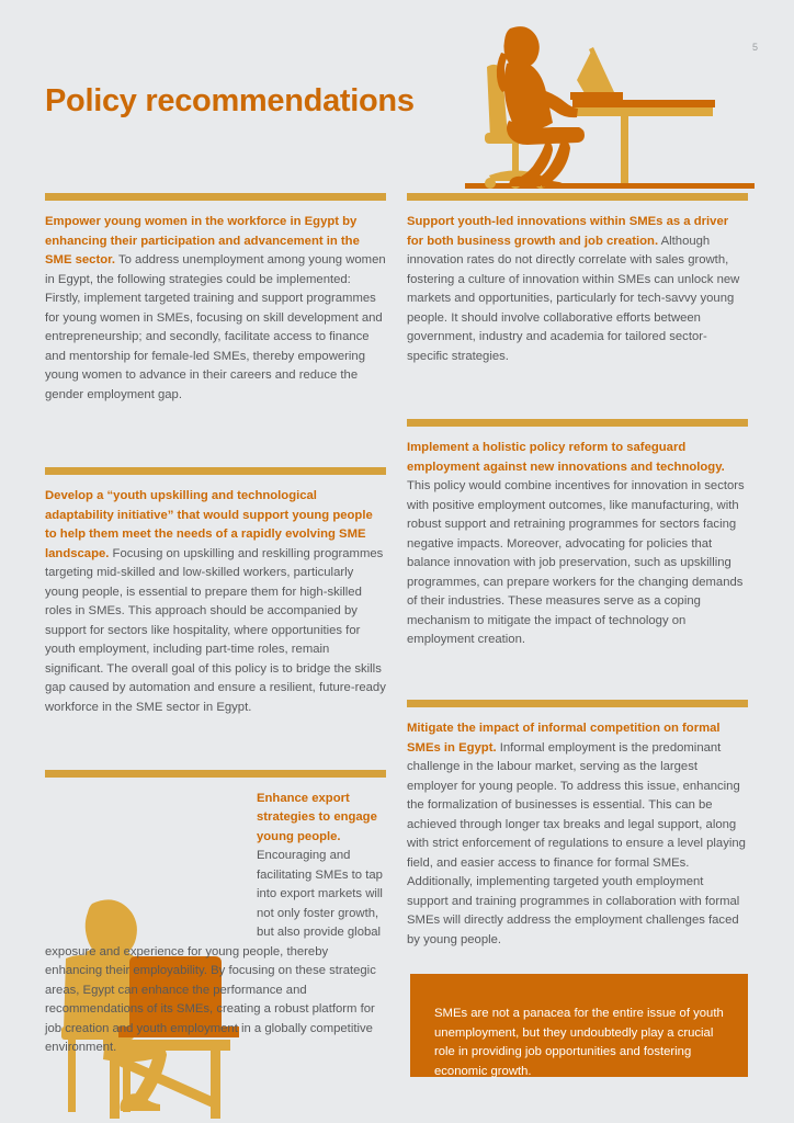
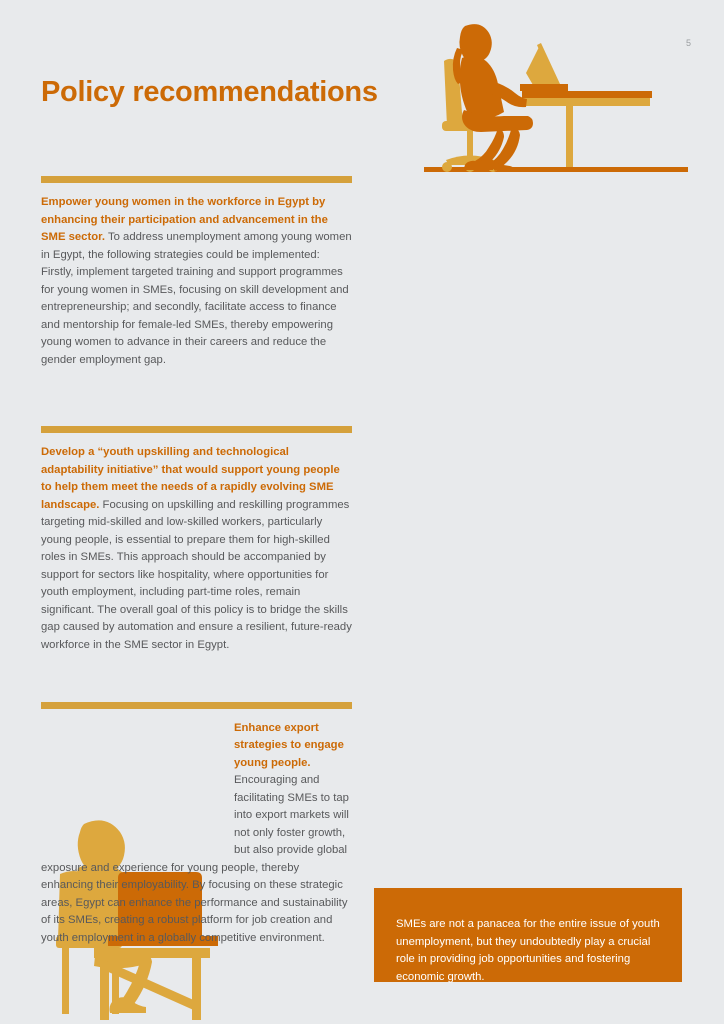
  5
  Policy recommendations
  Empower young women in the workforce in Egypt by enhancing their participation and advancement in the SME sector. To address unemployment among young women in Egypt, the following strategies could be implemented: Firstly, implement targeted training and support programmes for young women in SMEs, focusing on skill development and entrepreneurship; and secondly, facilitate access to finance and mentorship for female-led SMEs, thereby empowering young women to advance in their careers and reduce the gender employment gap.
  Develop a “youth upskilling and technological adaptability initiative” that would support young people to help them meet the needs of a rapidly evolving SME landscape. Focusing on upskilling and reskilling programmes targeting mid-skilled and low-skilled workers, particularly young people, is essential to prepare them for high-skilled roles in SMEs. This approach should be accompanied by support for sectors like hospitality, where opportunities for youth employment, including part-time roles, remain significant. The overall goal of this policy is to bridge the skills gap caused by automation and ensure a resilient, future-ready workforce in the SME sector in Egypt.
- Enhance export strategies to engage young people. Encouraging and facilitating SMEs to tap into export markets will not only foster growth, but also provide global exposure and experience for young people, thereby enhancing their employability. By focusing on these strategic areas, Egypt can enhance the performance and recommendations of its SMEs, creating a robust platform for job creation and youth employment in a globally competitive environment.
+ Enhance export strategies to engage young people. Encouraging and facilitating SMEs to tap into export markets will not only foster growth, but also provide global exposure and experience for young people, thereby enhancing their employability. By focusing on these strategic areas, Egypt can enhance the performance and sustainability of its SMEs, creating a robust platform for job creation and youth employment in a globally competitive environment.
- Support youth-led innovations within SMEs as a driver for both business growth and job creation. Although innovation rates do not directly correlate with sales growth, fostering a culture of innovation within SMEs can unlock new markets and opportunities, particularly for tech-savvy young people. It should involve collaborative efforts between government, industry and academia for tailored sector-specific strategies.
- Implement a holistic policy reform to safeguard employment against new innovations and technology. This policy would combine incentives for innovation in sectors with positive employment outcomes, like manufacturing, with robust support and retraining programmes for sectors facing negative impacts. Moreover, advocating for policies that balance innovation with job preservation, such as upskilling programmes, can prepare workers for the changing demands of their industries. These measures serve as a coping mechanism to mitigate the impact of technology on employment creation.
- Mitigate the impact of informal competition on formal SMEs in Egypt. Informal employment is the predominant challenge in the labour market, serving as the largest employer for young people. To address this issue, enhancing the formalization of businesses is essential. This can be achieved through longer tax breaks and legal support, along with strict enforcement of regulations to ensure a level playing field, and easier access to finance for formal SMEs. Additionally, implementing targeted youth employment support and training programmes in collaboration with formal SMEs will directly address the employment challenges faced by young people.
  SMEs are not a panacea for the entire issue of youth unemployment, but they undoubtedly play a crucial role in providing job opportunities and fostering economic growth.
